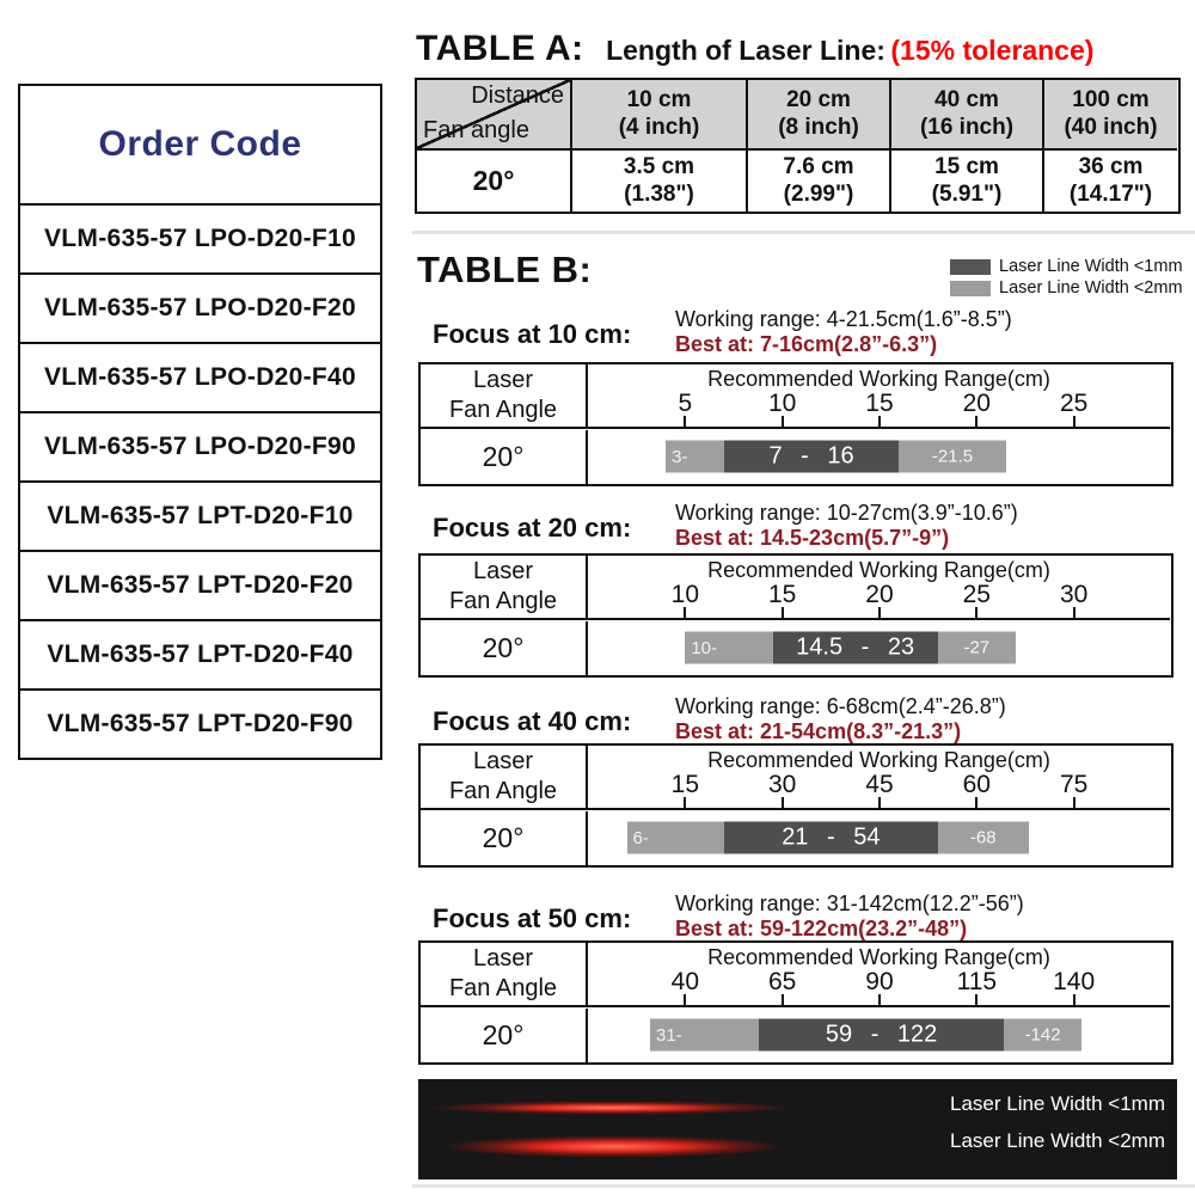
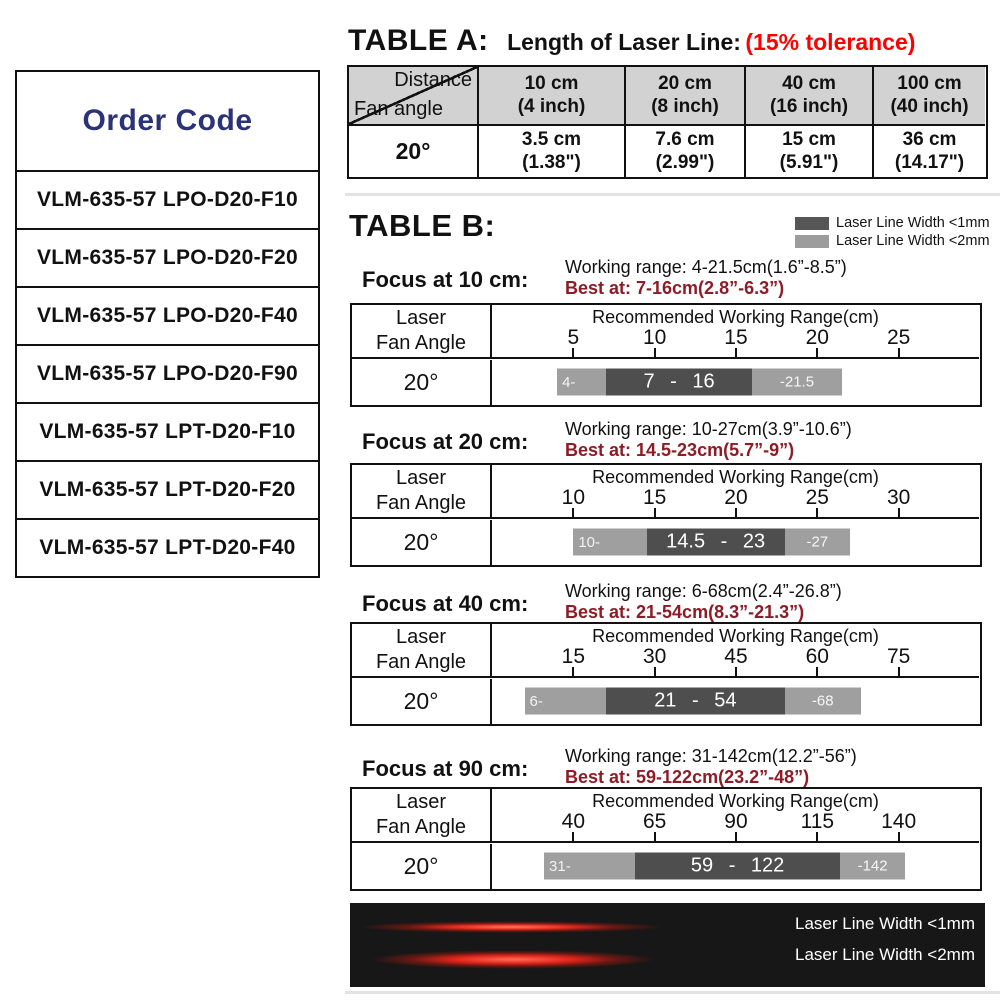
  Order Code
  VLM-635-57 LPO-D20-F10
  VLM-635-57 LPO-D20-F20
  VLM-635-57 LPO-D20-F40
  VLM-635-57 LPO-D20-F90
  VLM-635-57 LPT-D20-F10
  VLM-635-57 LPT-D20-F20
  VLM-635-57 LPT-D20-F40
- VLM-635-57 LPT-D20-F90
  TABLE A: Length of Laser Line: (15% tolerance)
  Distance
  Fan angle
  10 cm
  (4 inch)
  20 cm
  (8 inch)
  40 cm
  (16 inch)
  100 cm
  (40 inch)
  20°
  3.5 cm
  (1.38")
  7.6 cm
  (2.99")
  15 cm
  (5.91")
  36 cm
  (14.17")
  TABLE B:
  Laser Line Width <1mm
  Laser Line Width <2mm
  Focus at 10 cm:
  Working range: 4-21.5cm(1.6”-8.5”)
  Best at: 7-16cm(2.8”-6.3”)
  Laser
  Fan Angle
  Recommended Working Range(cm)
  5
  10
  15
  20
  25
  20°
- 3-
+ 4-
  7 - 16
  -21.5
  Focus at 20 cm:
  Working range: 10-27cm(3.9”-10.6”)
  Best at: 14.5-23cm(5.7”-9”)
  Laser
  Fan Angle
  Recommended Working Range(cm)
  10
  15
  20
  25
  30
  20°
  10-
  14.5 - 23
  -27
  Focus at 40 cm:
  Working range: 6-68cm(2.4”-26.8”)
  Best at: 21-54cm(8.3”-21.3”)
  Laser
  Fan Angle
  Recommended Working Range(cm)
  15
  30
  45
  60
  75
  20°
  6-
  21 - 54
  -68
- Focus at 50 cm:
+ Focus at 90 cm:
  Working range: 31-142cm(12.2”-56”)
  Best at: 59-122cm(23.2”-48”)
  Laser
  Fan Angle
  Recommended Working Range(cm)
  40
  65
  90
  115
  140
  20°
  31-
  59 - 122
  -142
  Laser Line Width <1mm
  Laser Line Width <2mm
